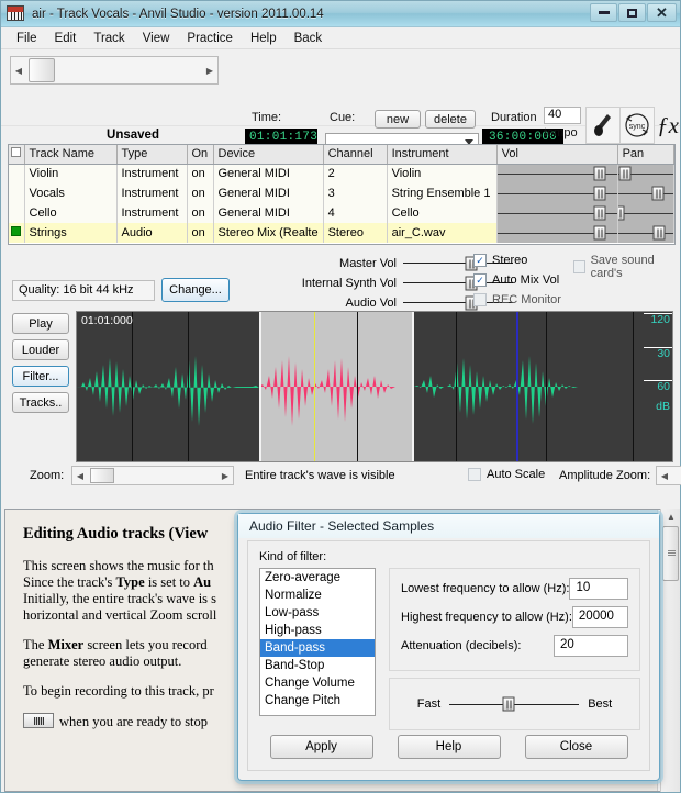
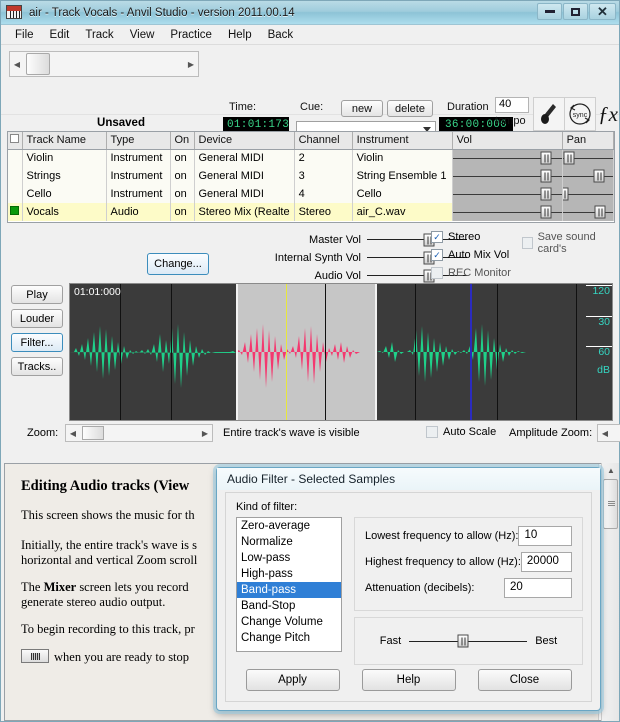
  air - Track Vocals - Anvil Studio - version 2011.00.14
  ✕
  File
  Edit
  Track
  View
  Practice
  Help
  Back
  ◀
  ▶
  Time:
  01:01:173
  Cue:
  new
  delete
  Duration
  36:00:000
  40
  tempo
  ƒx
  Unsaved
  	Track Name	Type	On	Device	Channel	Instrument	Vol	Pan
  	Violin	Instrument	on	General MIDI	2	Violin
- 	Vocals	Instrument	on	General MIDI	3	String Ensemble 1
+ 	Strings	Instrument	on	General MIDI	3	String Ensemble 1
  	Cello	Instrument	on	General MIDI	4	Cello
- 	Strings	Audio	on	Stereo Mix (Realte	Stereo	air_C.wav
+ 	Vocals	Audio	on	Stereo Mix (Realte	Stereo	air_C.wav
- Quality: 16 bit 44 kHz
  Change...
  Master Vol
  Internal Synth Vol
  Audio Vol
  ✓
  Stereo
  ✓
  Auto Mix Vol
  REC Monitor
  Save sound card's
  Play
  Louder
  Filter...
  Tracks..
  01:01:000
  120
  30
  60
  dB
  Zoom:
  ◀
  ▶
  Entire track's wave is visible
  Auto Scale
  Amplitude Zoom:
  ◀
  Editing Audio tracks (View
  This screen shows the music for th
- Since the track's Type is set to Au
  Initially, the entire track's wave is s
  horizontal and vertical Zoom scroll
  The Mixer screen lets you record
  generate stereo audio output.
  To begin recording to this track, pr
  when you are ready to stop
  ▲
  Audio Filter - Selected Samples
  Kind of filter:
  Zero-average
  Normalize
  Low-pass
  High-pass
  Band-pass
  Band-Stop
  Change Volume
  Change Pitch
  Lowest frequency to allow (Hz):
  10
  Highest frequency to allow (Hz):
  20000
  Attenuation (decibels):
  20
  Fast
  Best
  Apply
  Help
  Close
